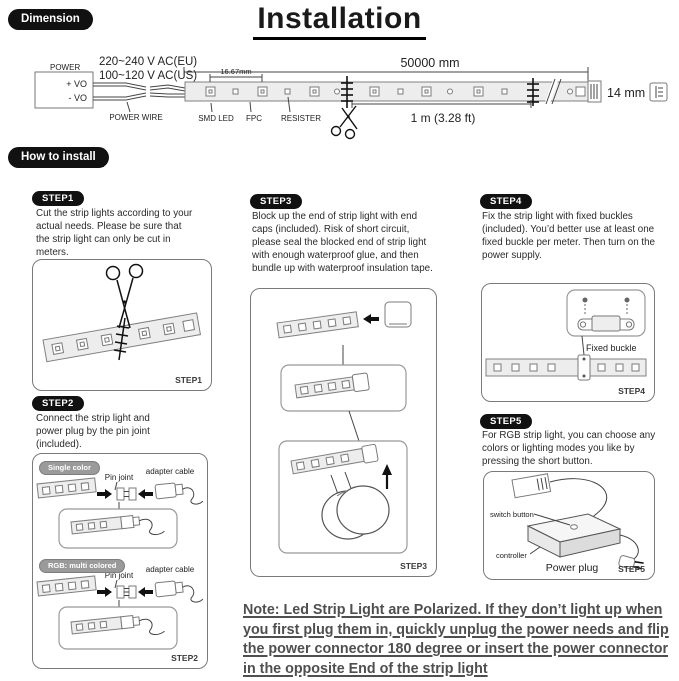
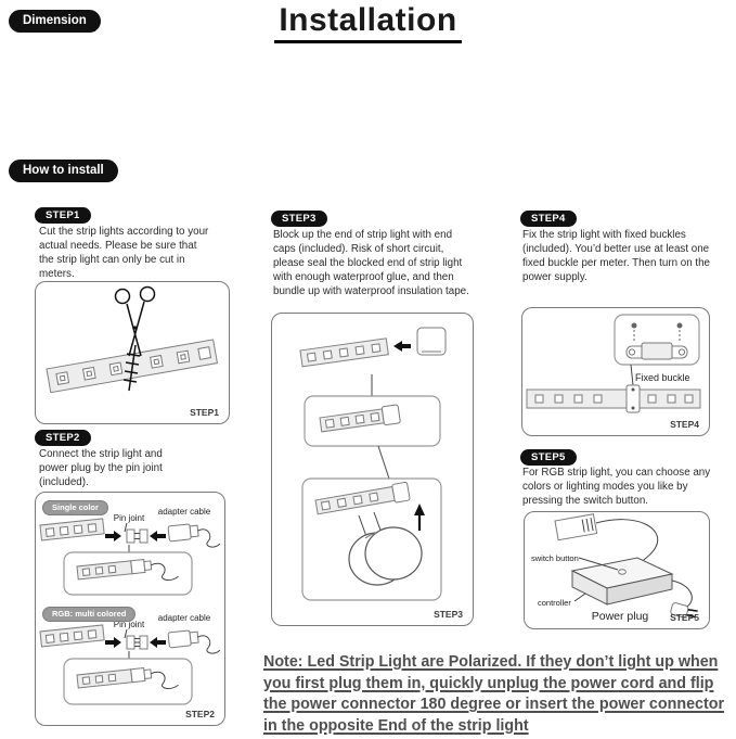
  Dimension
  Installation
- 220~240 V AC(EU)
- 100~120 V AC(US)
- POWER
- + VO
- - VO
- POWER WIRE
- 50000 mm
- 16.67mm
- SMD LED
- FPC
- RESISTER
- 1 m (3.28 ft)
- 14 mm
  How to install
  STEP1
  Cut the strip lights according to your actual needs. Please be sure that the strip light can only be cut in meters.
  STEP1
  STEP2
  Connect the strip light and power plug by the pin joint (included).
  Pin joint
  adapter cable
  Pin joint
  adapter cable
  Single color
  RGB: multi colored
  STEP2
  STEP3
  Block up the end of strip light with end caps (included). Risk of short circuit, please seal the blocked end of strip light with enough waterproof glue, and then bundle up with waterproof insulation tape.
  STEP3
  STEP4
  Fix the strip light with fixed buckles (included). You’d better use at least one fixed buckle per meter. Then turn on the power supply.
  Fixed buckle
  STEP4
  STEP5
- For RGB strip light, you can choose any colors or lighting modes you like by pressing the short button.
+ For RGB strip light, you can choose any colors or lighting modes you like by pressing the switch button.
  switch button
  controller
  Power plug
  STEP5
  Note: Led Strip Light are Polarized. If they don’t light up when
- you first plug them in, quickly unplug the power needs and flip
+ you first plug them in, quickly unplug the power cord and flip
  the power connector 180 degree or insert the power connector
  in the opposite End of the strip light
